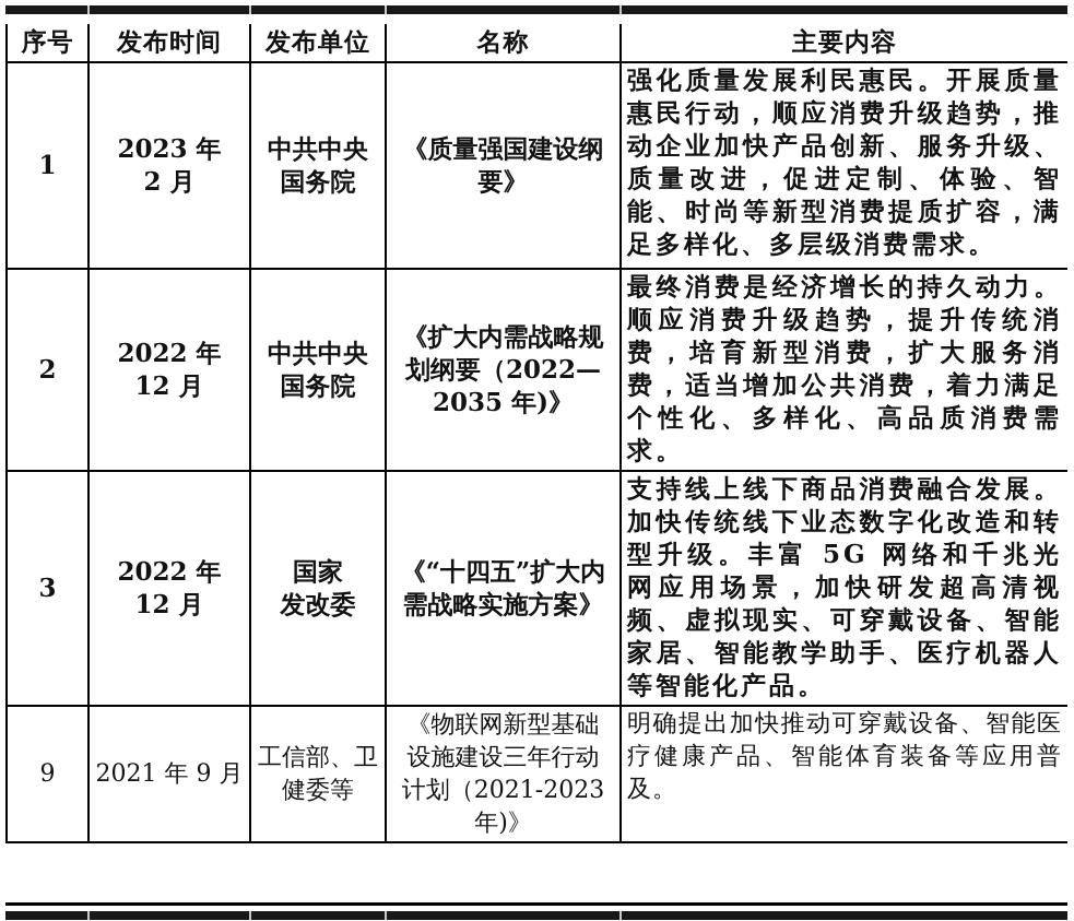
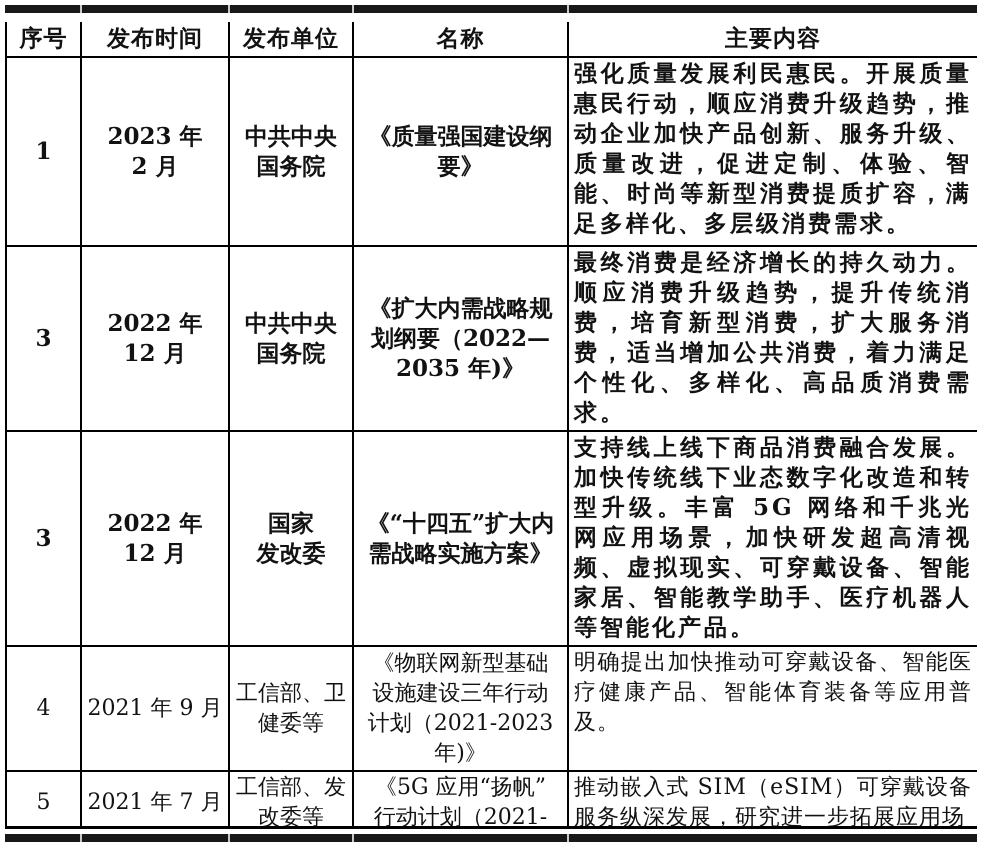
  序号	发布时间	发布单位	名称	主要内容
  1	2023 年 2 月	中共中央 国务院	《质量强国建设纲 要》	强化质量发展利民惠民。开展质量惠民行动，顺应消费升级趋势，推动企业加快产品创新、服务升级、质量改进，促进定制、体验、智能、时尚等新型消费提质扩容，满足多样化、多层级消费需求。
- 2	2022 年 12 月	中共中央 国务院	《扩大内需战略规 划纲要（2022— 2035 年)》	最终消费是经济增长的持久动力。顺应消费升级趋势，提升传统消费，培育新型消费，扩大服务消费，适当增加公共消费，着力满足个性化、多样化、高品质消费需求。
+ 3	2022 年 12 月	中共中央 国务院	《扩大内需战略规 划纲要（2022— 2035 年)》	最终消费是经济增长的持久动力。顺应消费升级趋势，提升传统消费，培育新型消费，扩大服务消费，适当增加公共消费，着力满足个性化、多样化、高品质消费需求。
  3	2022 年 12 月	国家 发改委	《“十四五”扩大内 需战略实施方案》	支持线上线下商品消费融合发展。加快传统线下业态数字化改造和转型升级。丰富 5G 网络和千兆光网应用场景，加快研发超高清视频、虚拟现实、可穿戴设备、智能家居、智能教学助手、医疗机器人等智能化产品。
- 9	2021 年 9 月	工信部、卫 健委等	《物联网新型基础 设施建设三年行动 计划（2021-2023 年)》	明确提出加快推动可穿戴设备、智能医疗健康产品、智能体育装备等应用普及。
+ 4	2021 年 9 月	工信部、卫 健委等	《物联网新型基础 设施建设三年行动 计划（2021-2023 年)》	明确提出加快推动可穿戴设备、智能医疗健康产品、智能体育装备等应用普及。
+ 5	2021 年 7 月	工信部、发 改委等	《5G 应用“扬帆” 行动计划（2021-	推动嵌入式 SIM（eSIM）可穿戴设备服务纵深发展，研究进一步拓展应用场
